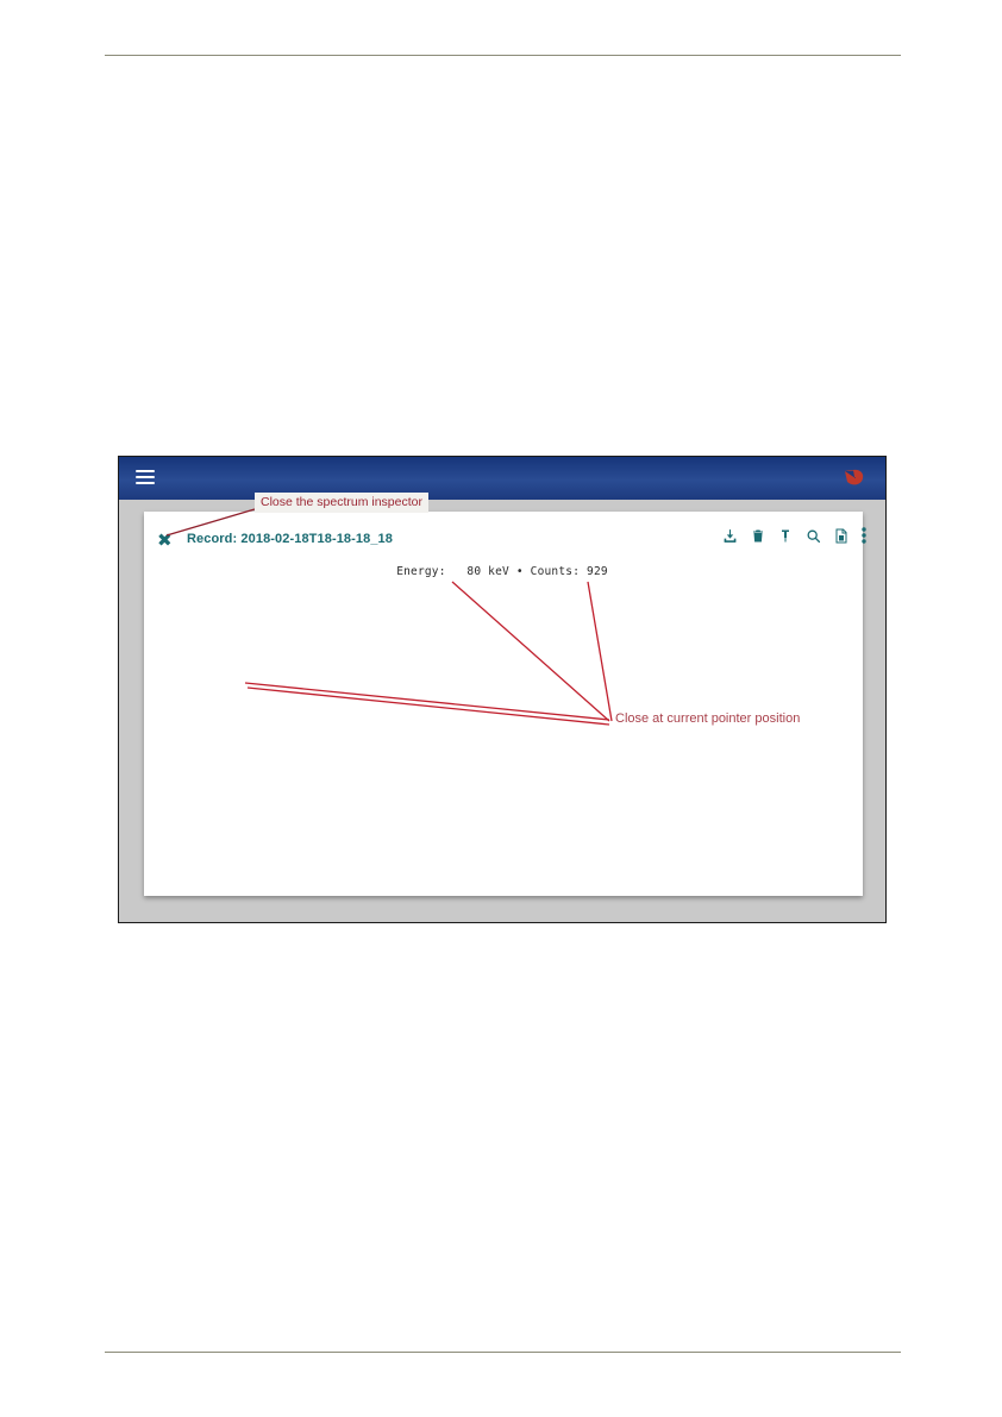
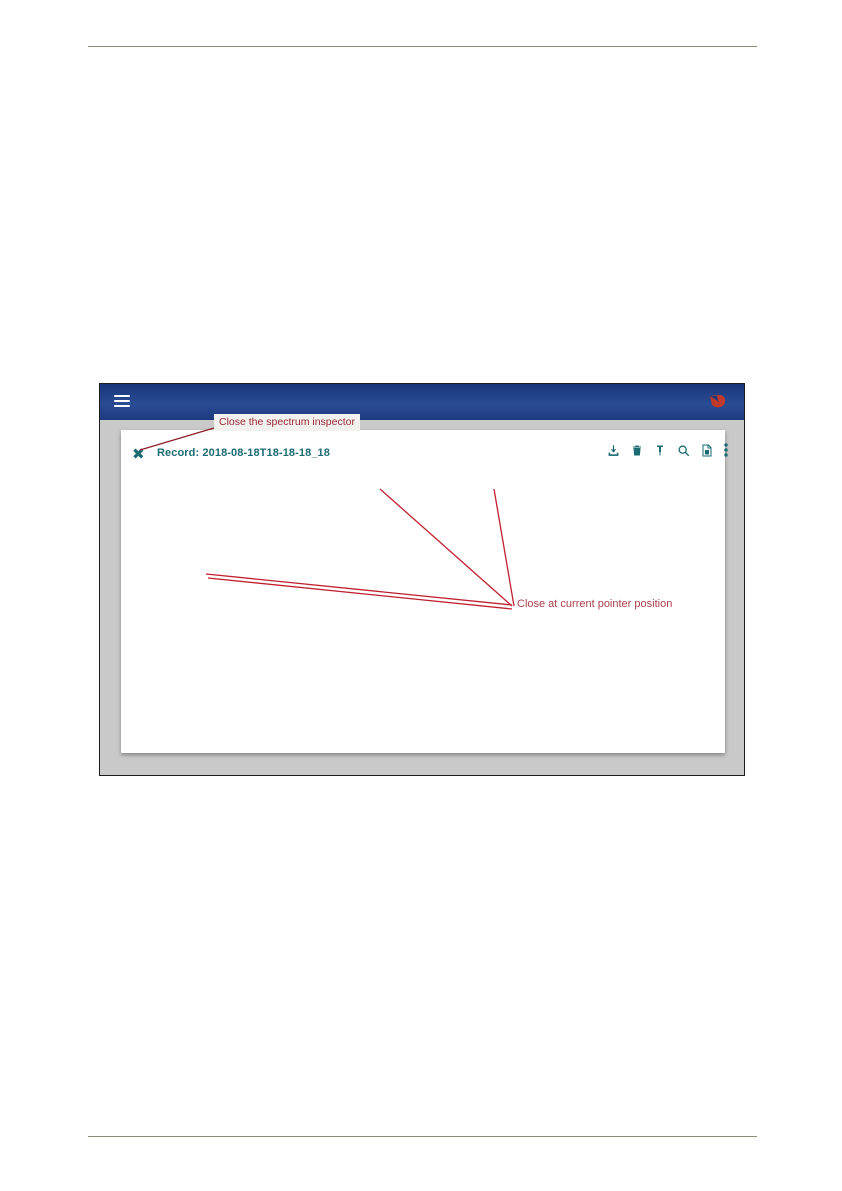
  ✖
- Record: 2018-02-18T18-18-18_18
+ Record: 2018-08-18T18-18-18_18
- Energy: 80 keV • Counts: 929
  Close the spectrum inspector
  Close at current pointer position
